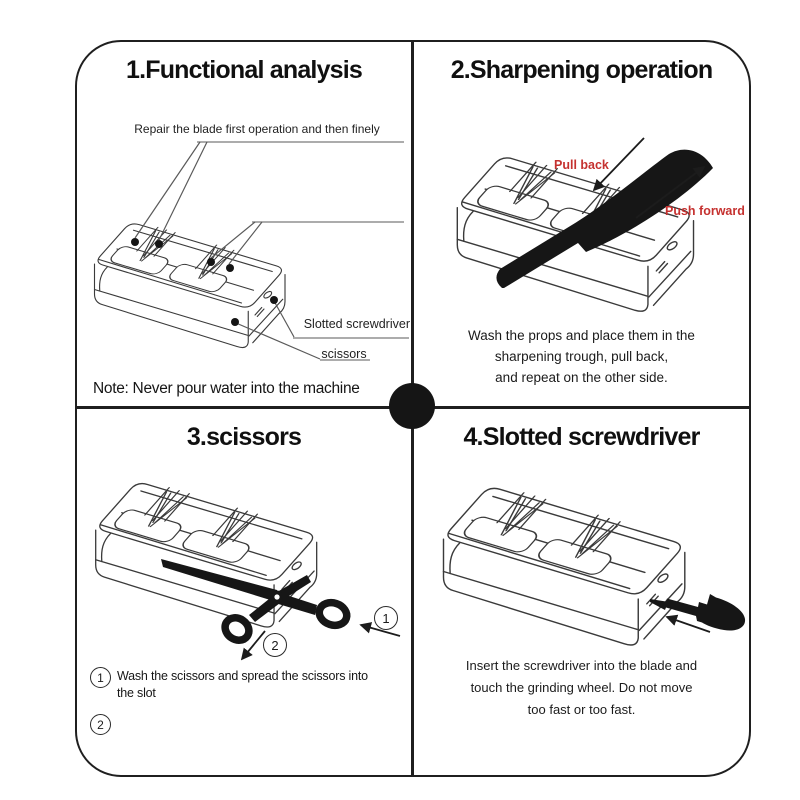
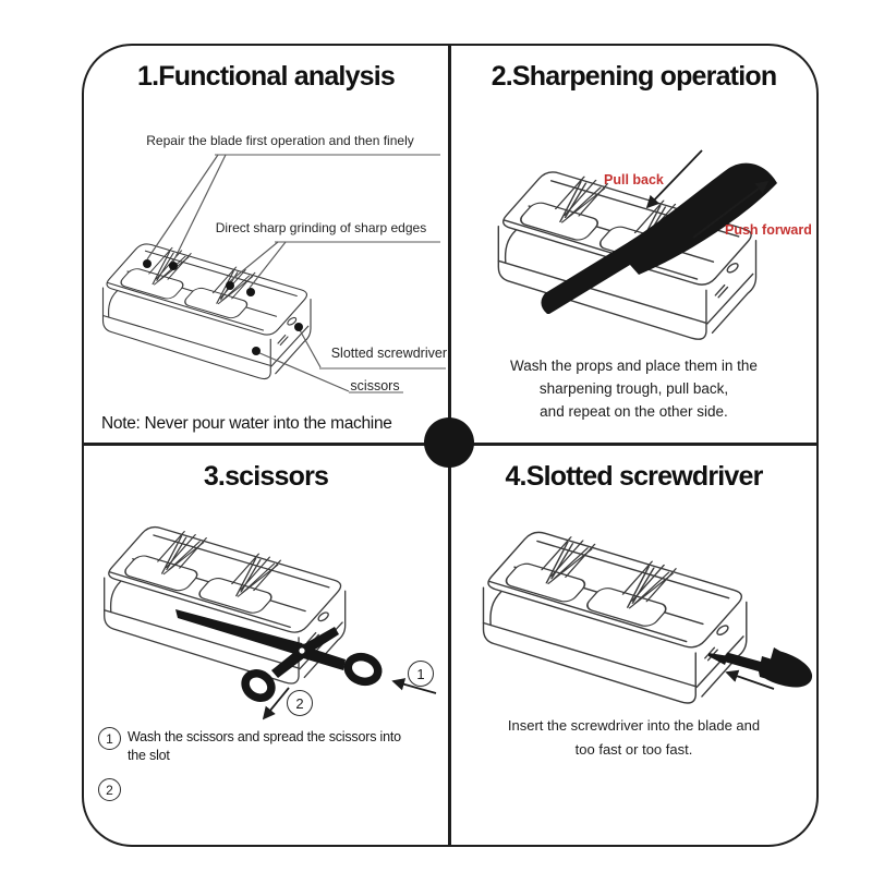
  1.Functional analysis
  Repair the blade first operation and then finely
+ Direct sharp grinding of sharp edges
  Slotted screwdriver
  scissors
  Note: Never pour water into the machine
  2.Sharpening operation
  Pull back
  Push forward
  Wash the props and place them in the
  sharpening trough, pull back,
  and repeat on the other side.
  3.scissors
  1
  2
  1
  Wash the scissors and spread the scissors into the slot
  2
  4.Slotted screwdriver
  Insert the screwdriver into the blade and
- touch the grinding wheel. Do not move
  too fast or too fast.
